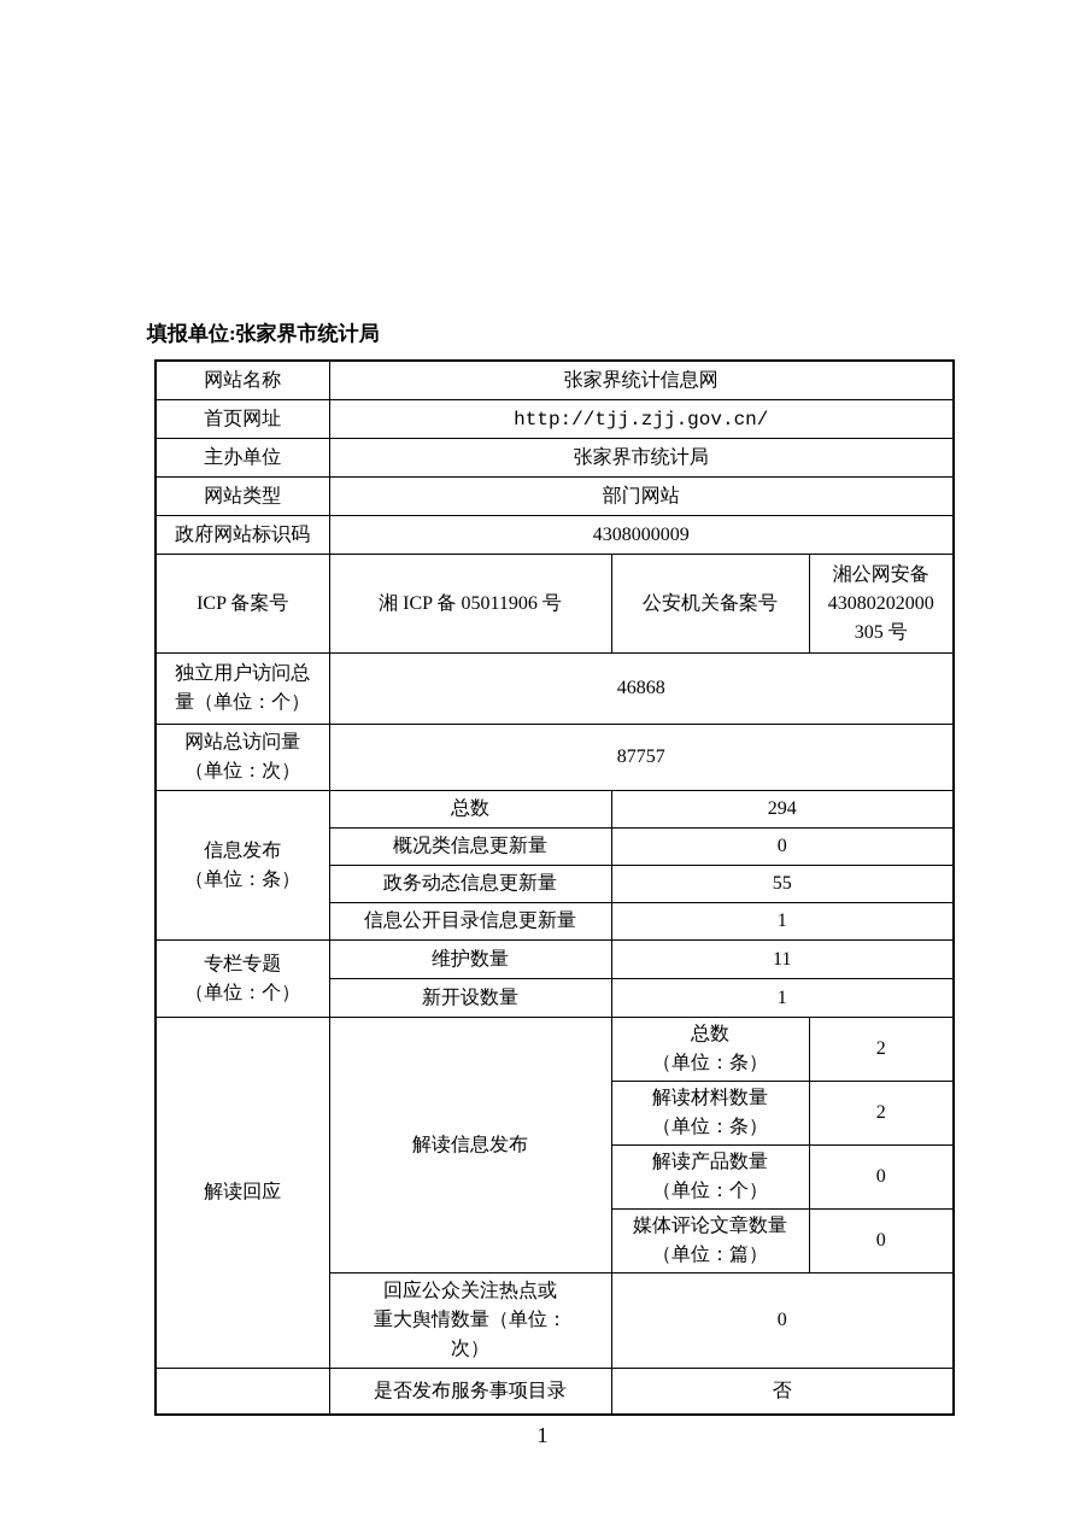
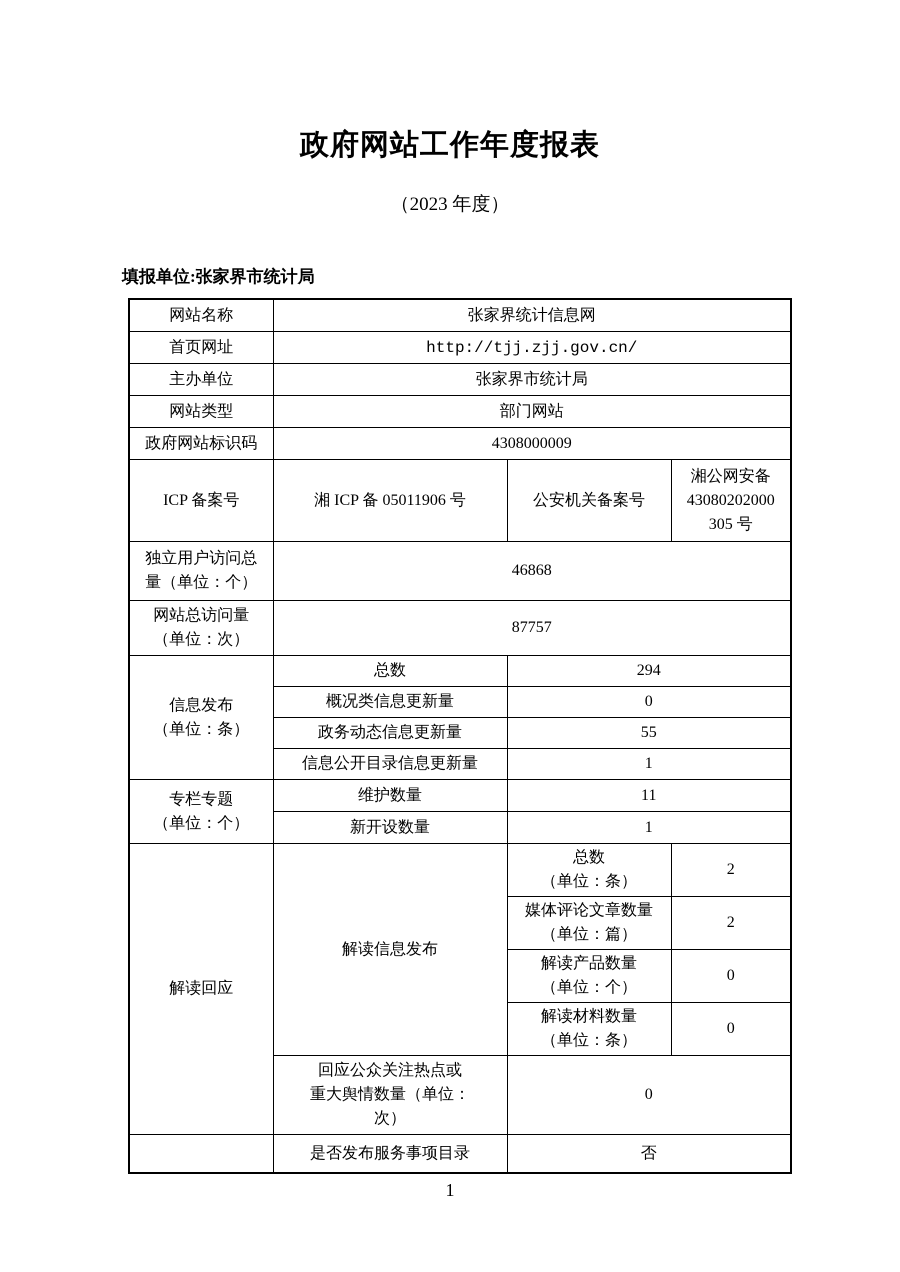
+ 政府网站工作年度报表
+ （2023 年度）
  填报单位:张家界市统计局
  网站名称	张家界统计信息网
  首页网址	http://tjj.zjj.gov.cn/
  主办单位	张家界市统计局
  网站类型	部门网站
  政府网站标识码	4308000009
  ICP 备案号	湘 ICP 备 05011906 号	公安机关备案号	湘公网安备 43080202000 305 号
  独立用户访问总 量（单位：个）	46868
  网站总访问量 （单位：次）	87757
  信息发布 （单位：条）	总数	294
  概况类信息更新量	0
  政务动态信息更新量	55
  信息公开目录信息更新量	1
  专栏专题 （单位：个）	维护数量	11
  新开设数量	1
  解读回应	解读信息发布	总数 （单位：条）	2
- 解读材料数量 （单位：条）	2
+ 媒体评论文章数量 （单位：篇）	2
  解读产品数量 （单位：个）	0
- 媒体评论文章数量 （单位：篇）	0
+ 解读材料数量 （单位：条）	0
  回应公众关注热点或 重大舆情数量（单位： 次）	0
  	是否发布服务事项目录	否
  1
